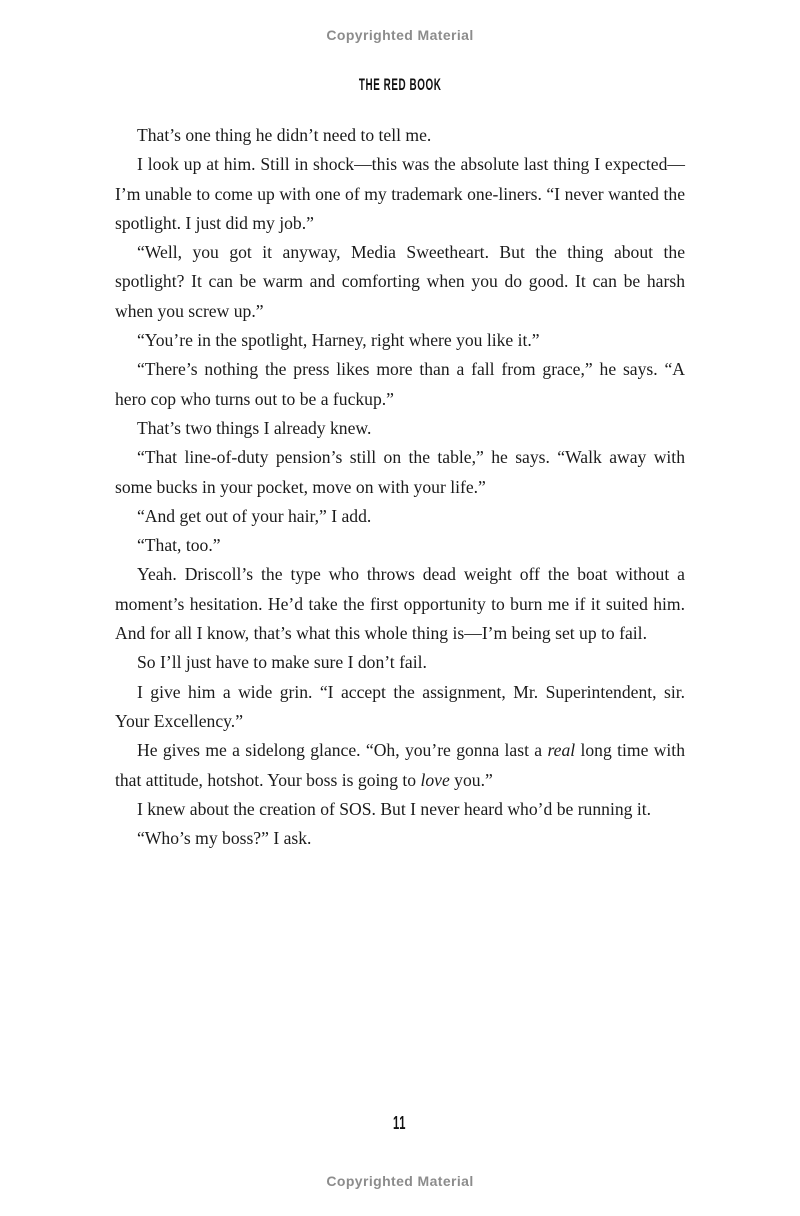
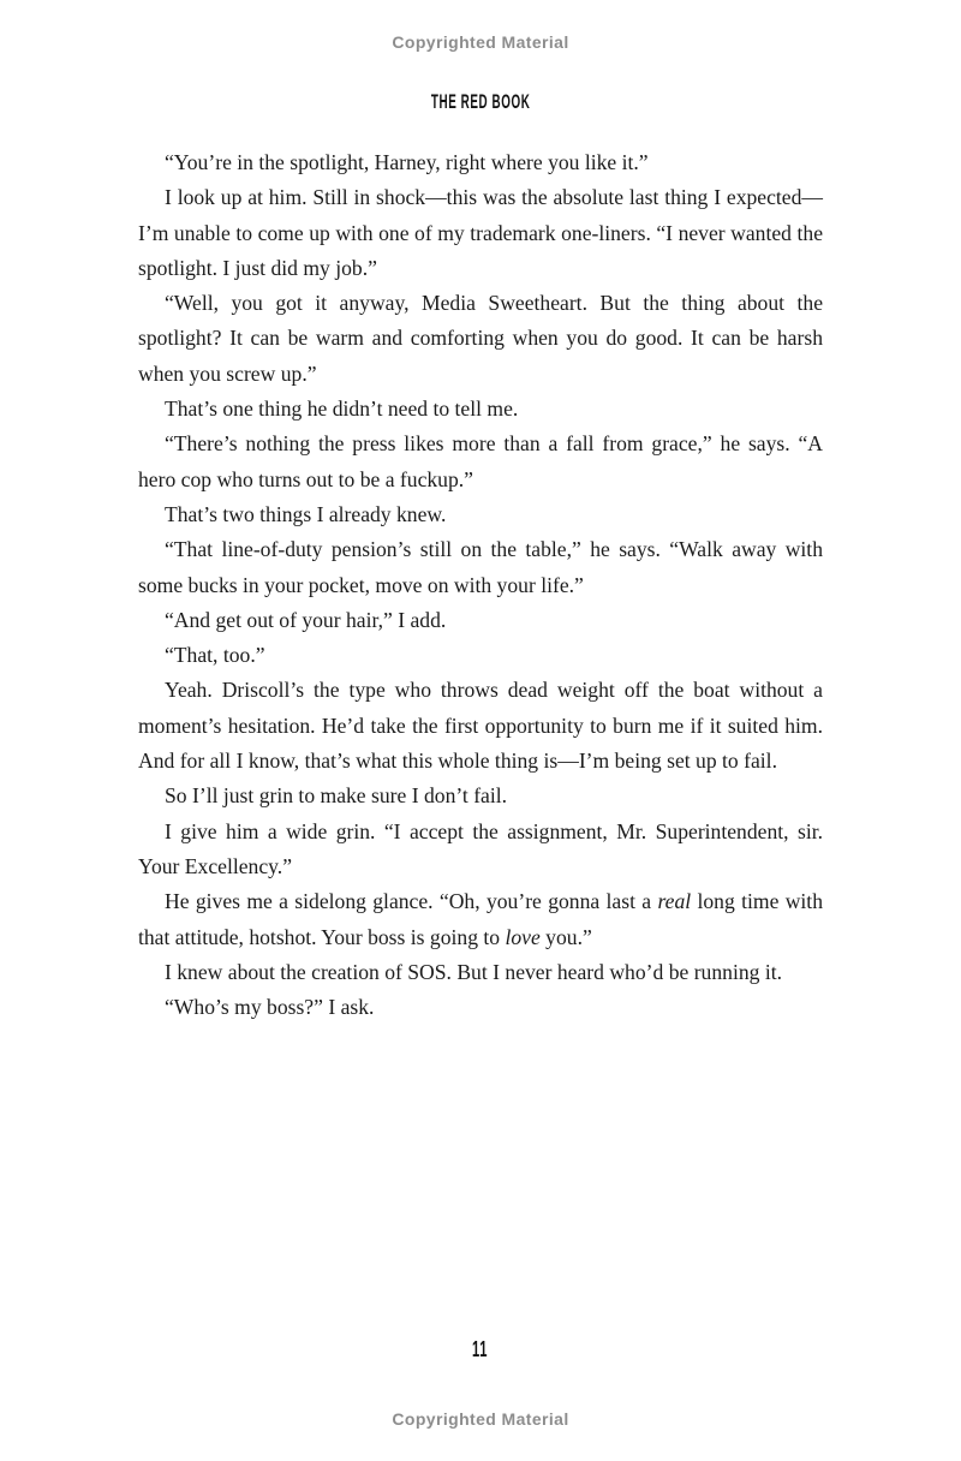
  Copyrighted Material
  THE RED BOOK
- That’s one thing he didn’t need to tell me.
+ “You’re in the spotlight, Harney, right where you like it.”
  I look up at him. Still in shock—this was the absolute last thing I expected—I’m unable to come up with one of my trademark one-liners. “I never wanted the spotlight. I just did my job.”
  “Well, you got it anyway, Media Sweetheart. But the thing about the spotlight? It can be warm and comforting when you do good. It can be harsh when you screw up.”
- “You’re in the spotlight, Harney, right where you like it.”
+ That’s one thing he didn’t need to tell me.
  “There’s nothing the press likes more than a fall from grace,” he says. “A hero cop who turns out to be a fuckup.”
  That’s two things I already knew.
  “That line-of-duty pension’s still on the table,” he says. “Walk away with some bucks in your pocket, move on with your life.”
  “And get out of your hair,” I add.
  “That, too.”
  Yeah. Driscoll’s the type who throws dead weight off the boat without a moment’s hesitation. He’d take the first opportunity to burn me if it suited him. And for all I know, that’s what this whole thing is—I’m being set up to fail.
- So I’ll just have to make sure I don’t fail.
+ So I’ll just grin to make sure I don’t fail.
  I give him a wide grin. “I accept the assignment, Mr. Super­intendent, sir. Your Excellency.”
  He gives me a sidelong glance. “Oh, you’re gonna last a real long time with that attitude, hotshot. Your boss is going to love you.”
  I knew about the creation of SOS. But I never heard who’d be running it.
  “Who’s my boss?” I ask.
  11
  Copyrighted Material
